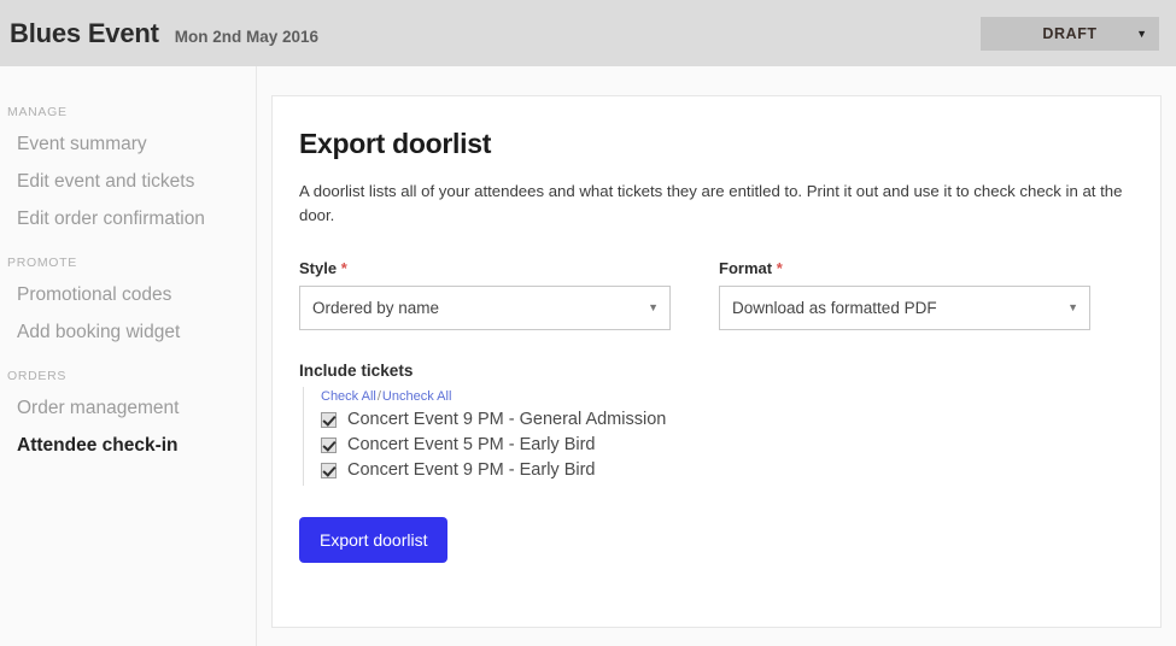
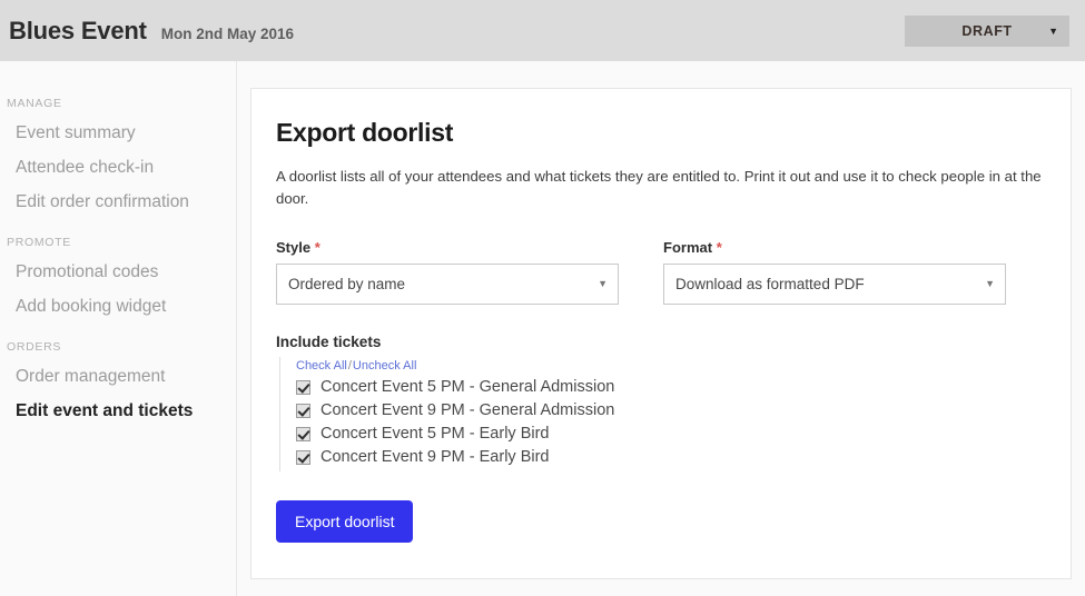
  Blues Event
  Mon 2nd May 2016
  DRAFT
  ▼
  MANAGE
  Event summary
- Edit event and tickets
+ Attendee check-in
  Edit order confirmation
  PROMOTE
  Promotional codes
  Add booking widget
  ORDERS
  Order management
- Attendee check-in
+ Edit event and tickets
  Export doorlist
- A doorlist lists all of your attendees and what tickets they are entitled to. Print it out and use it to check check in at the door.
+ A doorlist lists all of your attendees and what tickets they are entitled to. Print it out and use it to check people in at the door.
  Style *
  Ordered by name
  ▼
  Format *
  Download as formatted PDF
  ▼
  Include tickets
  Check All/Uncheck All
+ Concert Event 5 PM - General Admission
  Concert Event 9 PM - General Admission
  Concert Event 5 PM - Early Bird
  Concert Event 9 PM - Early Bird
  Export doorlist
